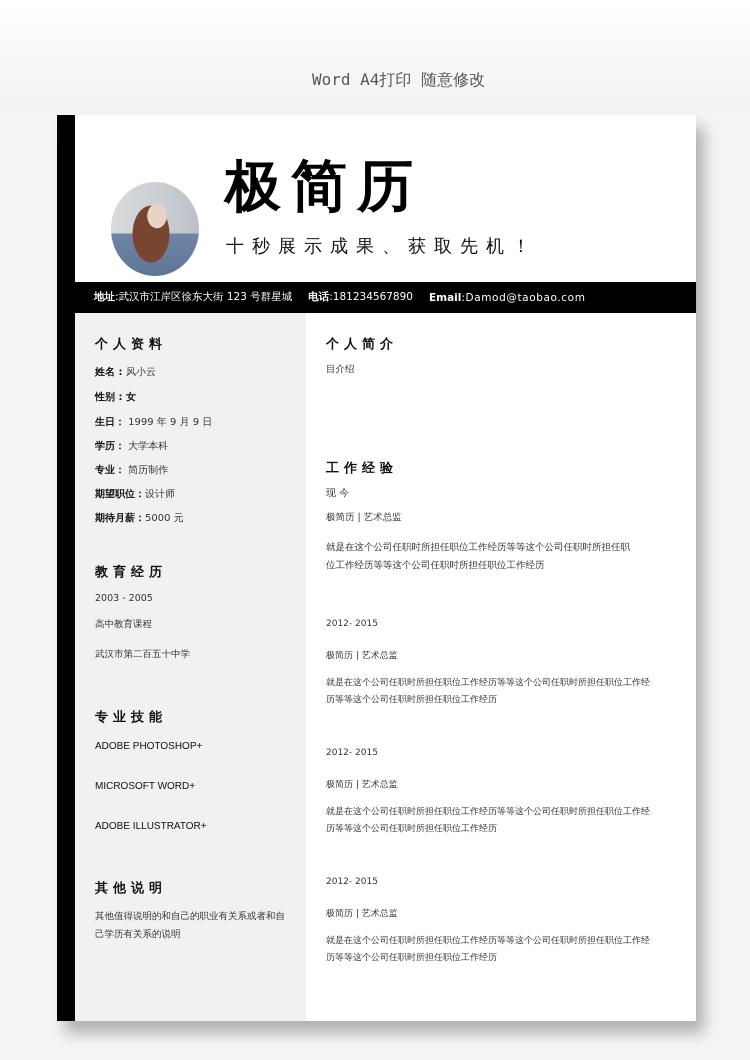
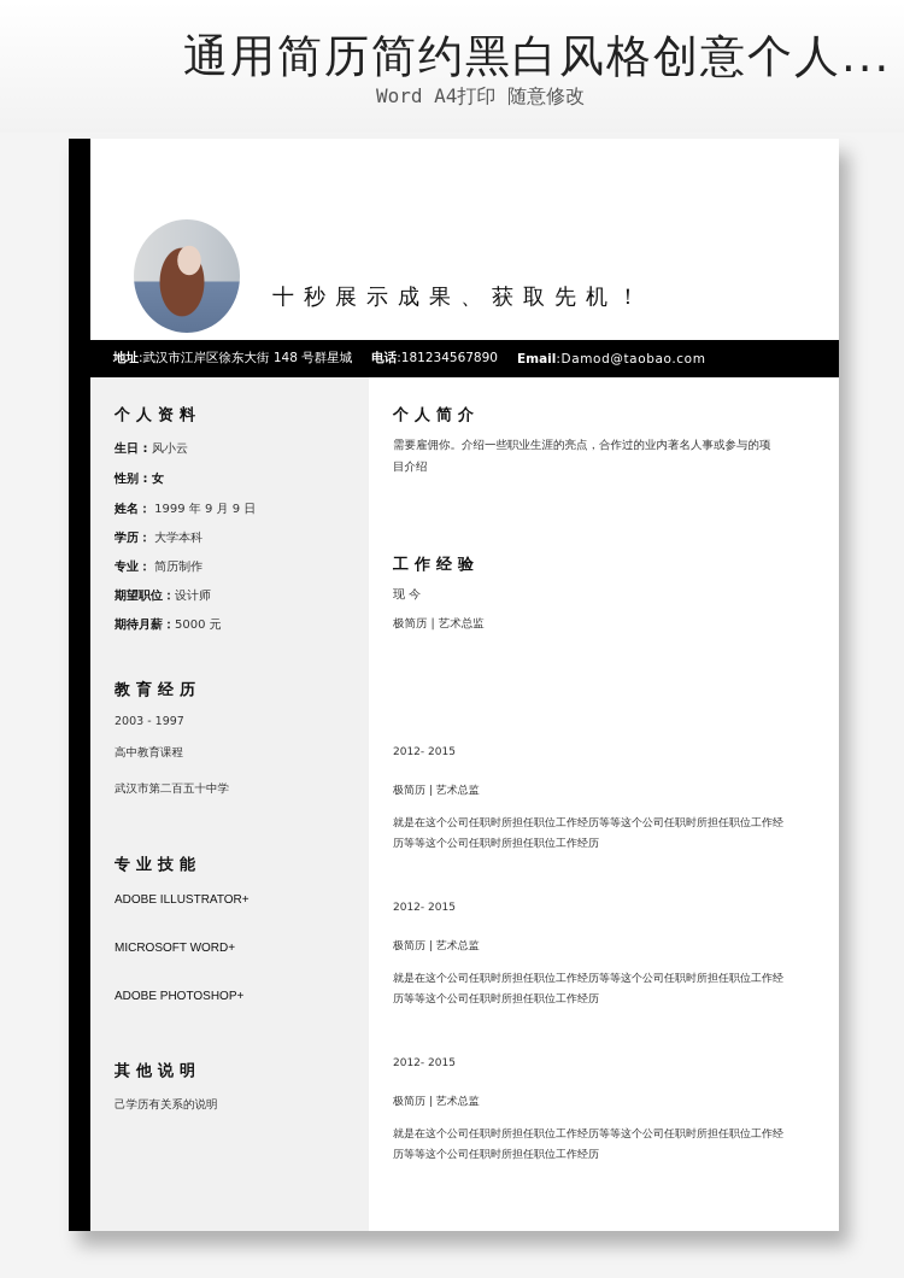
+ 通用简历简约黑白风格创意个人...
  Word A4打印 随意修改
- 极简历
  十秒展示成果、获取先机！
- 地址:武汉市江岸区徐东大街 123 号群星城
+ 地址:武汉市江岸区徐东大街 148 号群星城
  电话:181234567890
  Email:Damod@taobao.com
  个人资料
- 姓名 : 风小云
+ 生日 : 风小云
  性别 : 女
- 生日： 1999 年 9 月 9 日
+ 姓名： 1999 年 9 月 9 日
  学历： 大学本科
  专业： 简历制作
  期望职位：设计师
  期待月薪：5000 元
  教育经历
- 2003 - 2005
+ 2003 - 1997
  高中教育课程
  武汉市第二百五十中学
  专业技能
- ADOBE PHOTOSHOP+
+ ADOBE ILLUSTRATOR+
  MICROSOFT WORD+
- ADOBE ILLUSTRATOR+
+ ADOBE PHOTOSHOP+
  其他说明
- 其他值得说明的和自己的职业有关系或者和自
  己学历有关系的说明
  个人简介
+ 需要雇佣你。介绍一些职业生涯的亮点，合作过的业内著名人事或参与的项
  目介绍
  工作经验
  现 今
  极简历 | 艺术总监
- 就是在这个公司任职时所担任职位工作经历等等这个公司任职时所担任职
- 位工作经历等等这个公司任职时所担任职位工作经历
  2012- 2015
  极简历 | 艺术总监
  就是在这个公司任职时所担任职位工作经历等等这个公司任职时所担任职位工作经
  历等等这个公司任职时所担任职位工作经历
  2012- 2015
  极简历 | 艺术总监
  就是在这个公司任职时所担任职位工作经历等等这个公司任职时所担任职位工作经
  历等等这个公司任职时所担任职位工作经历
  2012- 2015
  极简历 | 艺术总监
  就是在这个公司任职时所担任职位工作经历等等这个公司任职时所担任职位工作经
  历等等这个公司任职时所担任职位工作经历
